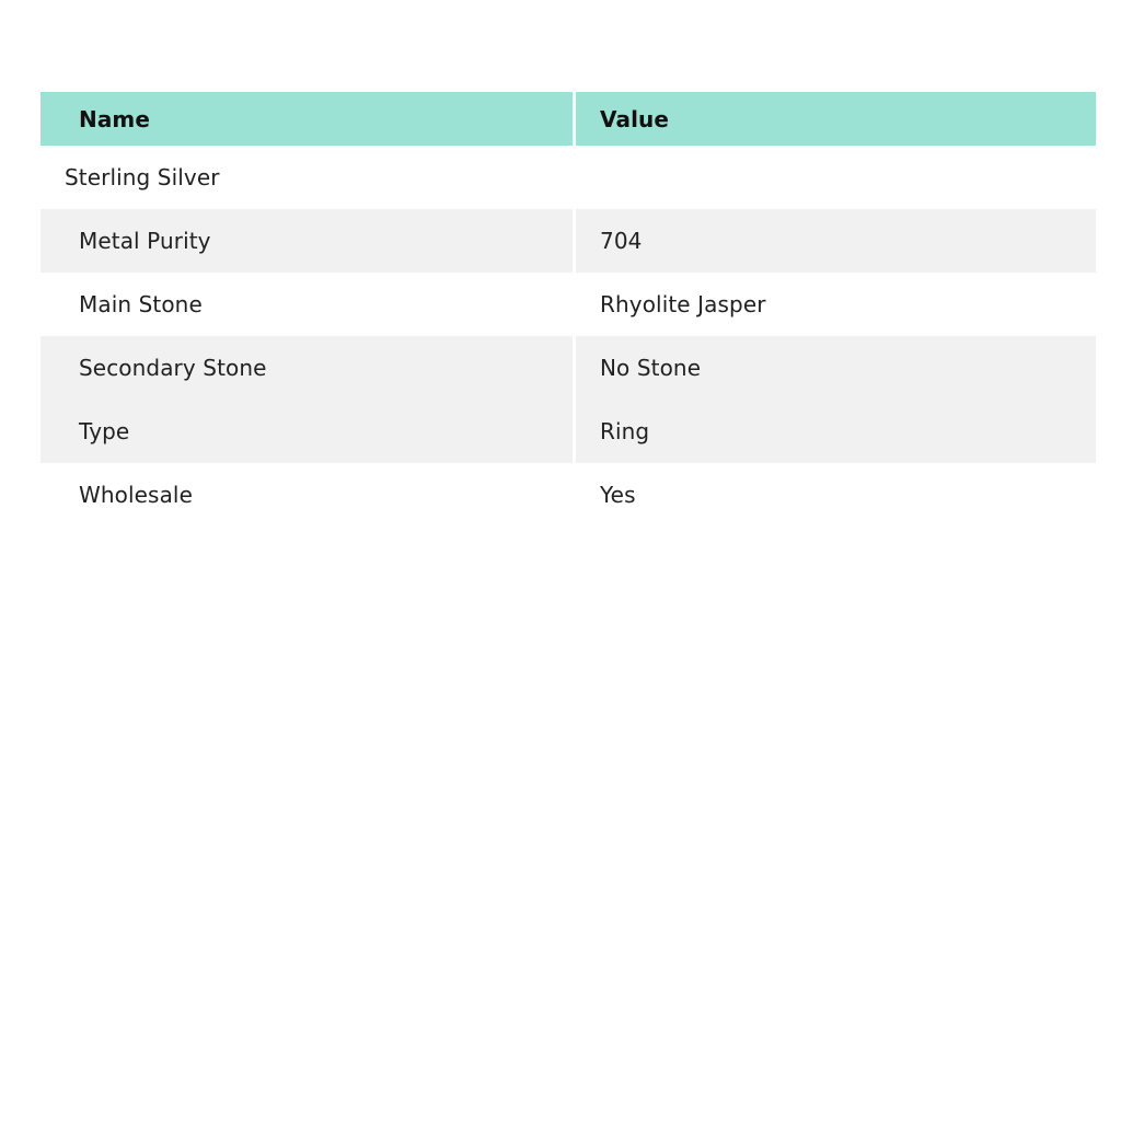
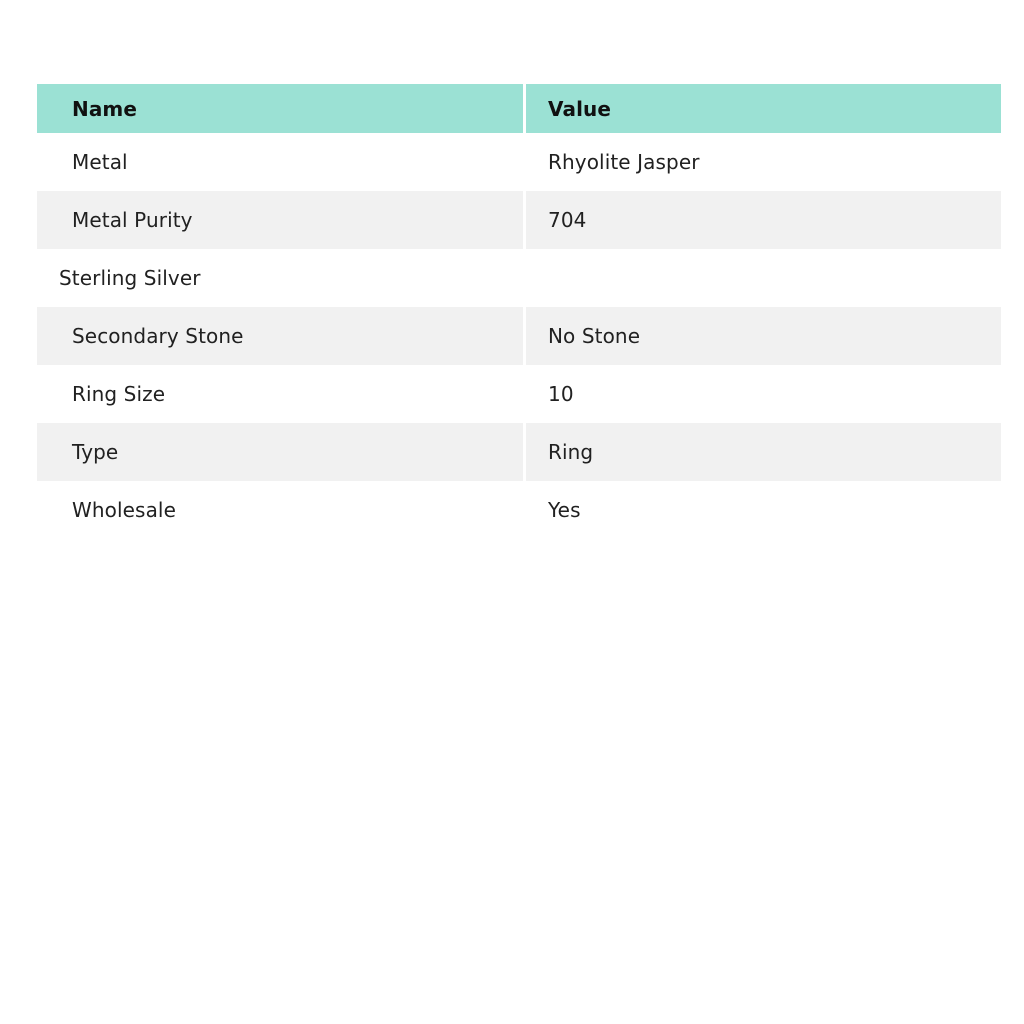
  Name
  Value
+ Metal
- Sterling Silver
+ Rhyolite Jasper
  Metal Purity
  704
- Main Stone
- Rhyolite Jasper
+ Sterling Silver
  Secondary Stone
  No Stone
+ Ring Size
+ 10
  Type
  Ring
  Wholesale
  Yes
